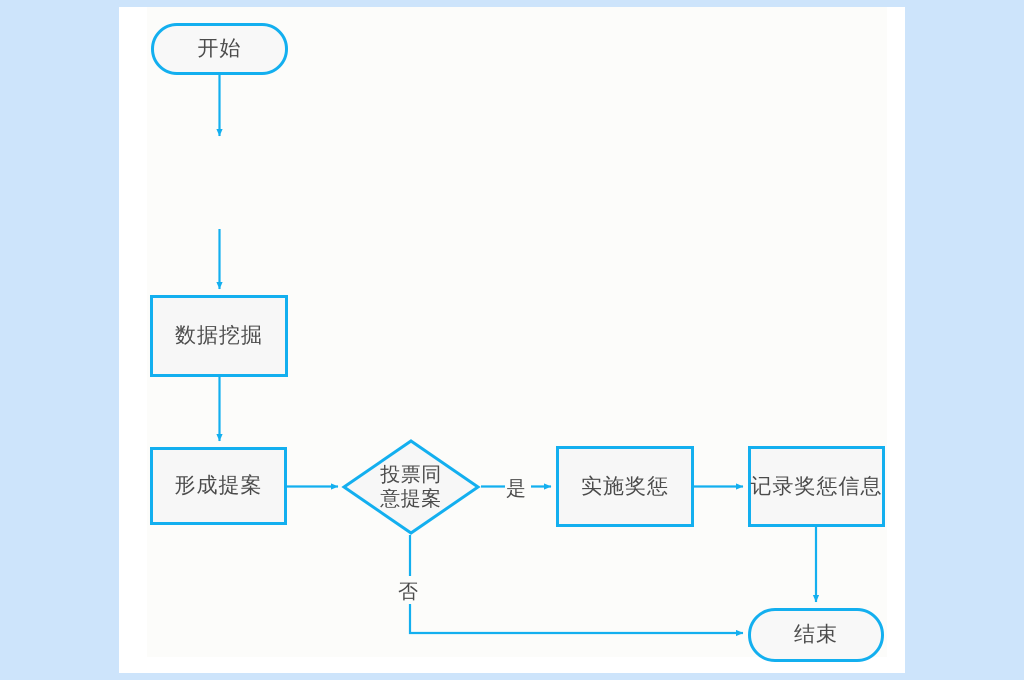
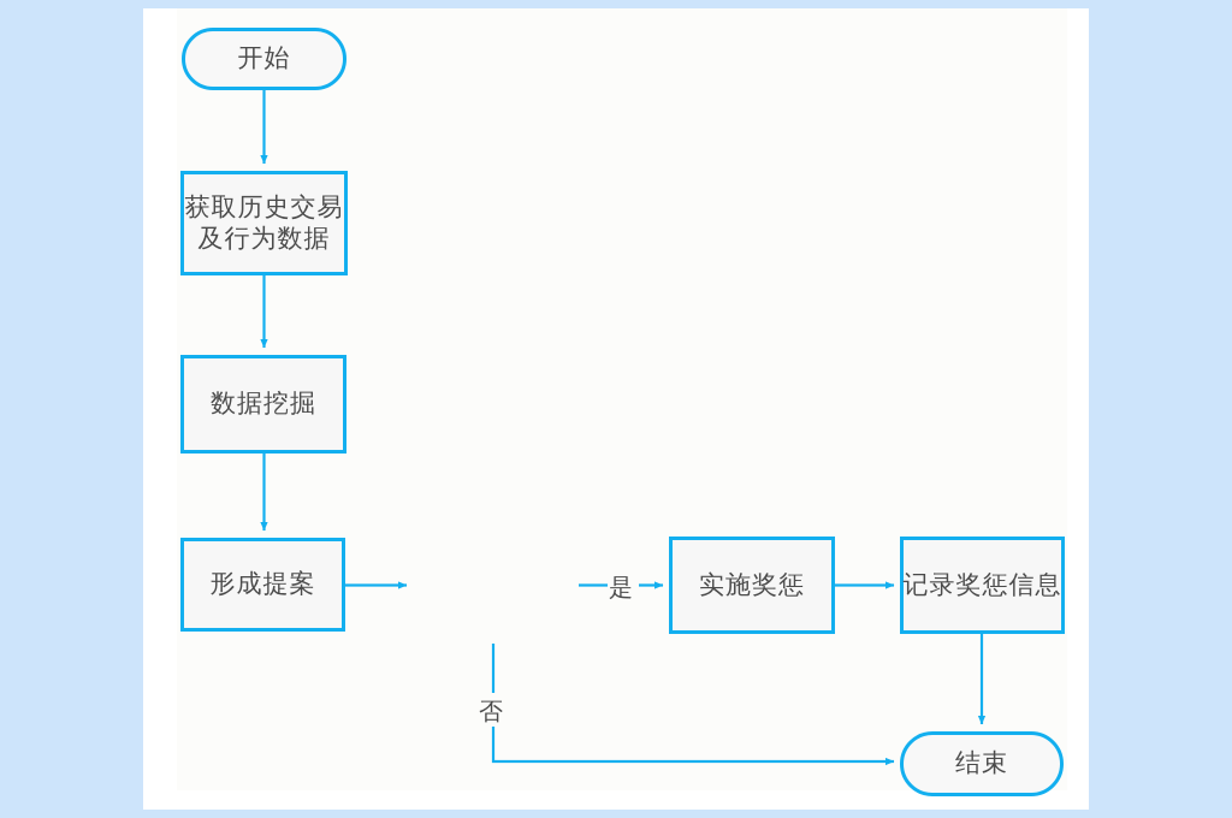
  开始
+ 获取历史交易
+ 及行为数据
  数据挖掘
  形成提案
- 投票同
- 意提案
  实施奖惩
  记录奖惩信息
  结束
  是
  否
